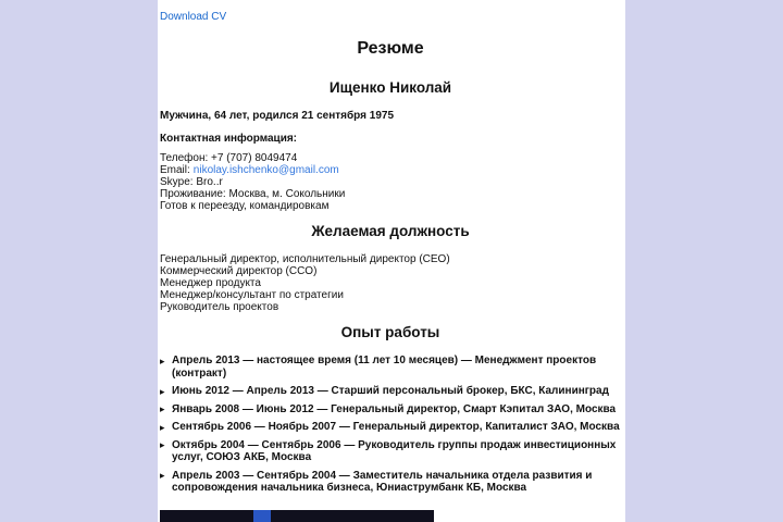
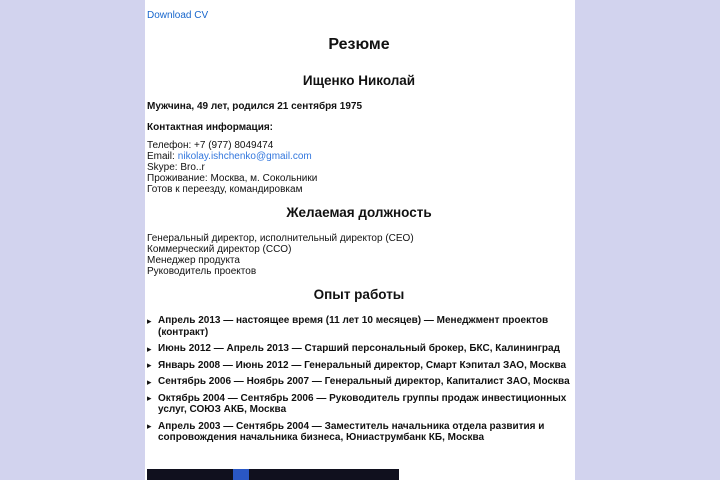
  Download CV
  Резюме
  Ищенко Николай
- Мужчина, 64 лет, родился 21 сентября 1975
+ Мужчина, 49 лет, родился 21 сентября 1975
  Контактная информация:
- Телефон: +7 (707) 8049474
+ Телефон: +7 (977) 8049474
  Email: nikolay.ishchenko@gmail.com
  Skype: Bro..r
  Проживание: Москва, м. Сокольники
  Готов к переезду, командировкам
  Желаемая должность
  Генеральный директор, исполнительный директор (CEO)
  Коммерческий директор (CCO)
  Менеджер продукта
- Менеджер/консультант по стратегии
  Руководитель проектов
  Опыт работы
  ▸
  Апрель 2013 — настоящее время (11 лет 10 месяцев) — Менеджмент проектов (контракт)
  ▸
  Июнь 2012 — Апрель 2013 — Старший персональный брокер, БКС, Калининград
  ▸
  Январь 2008 — Июнь 2012 — Генеральный директор, Смарт Кэпитал ЗАО, Москва
  ▸
  Сентябрь 2006 — Ноябрь 2007 — Генеральный директор, Капиталист ЗАО, Москва
  ▸
  Октябрь 2004 — Сентябрь 2006 — Руководитель группы продаж инвестиционных услуг, СОЮЗ АКБ, Москва
  ▸
  Апрель 2003 — Сентябрь 2004 — Заместитель начальника отдела развития и сопровождения начальника бизнеса, Юниаструмбанк КБ, Москва
